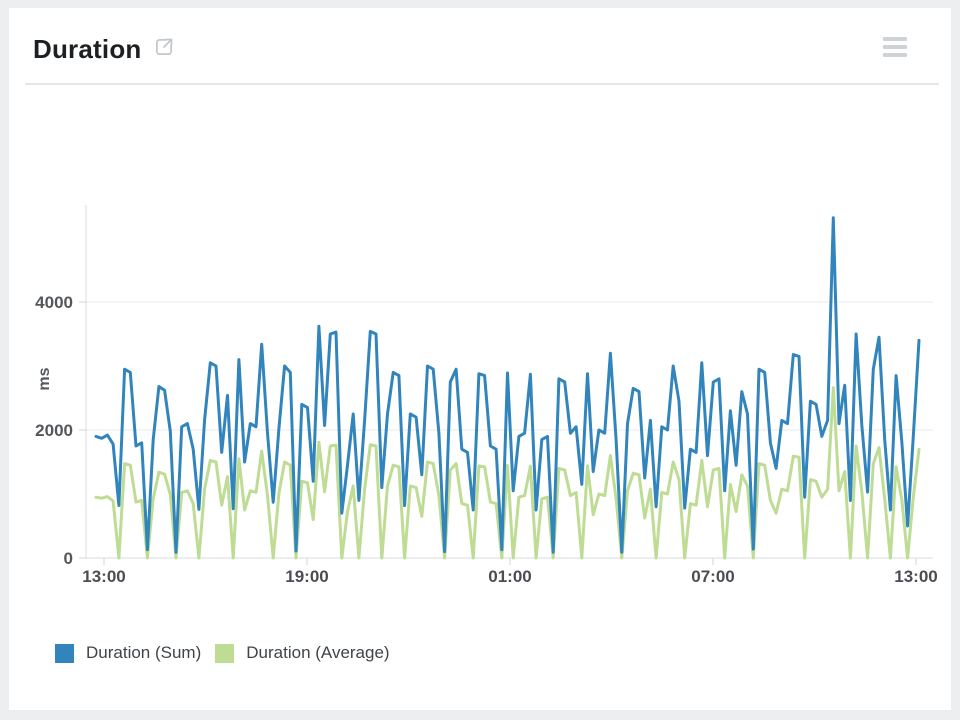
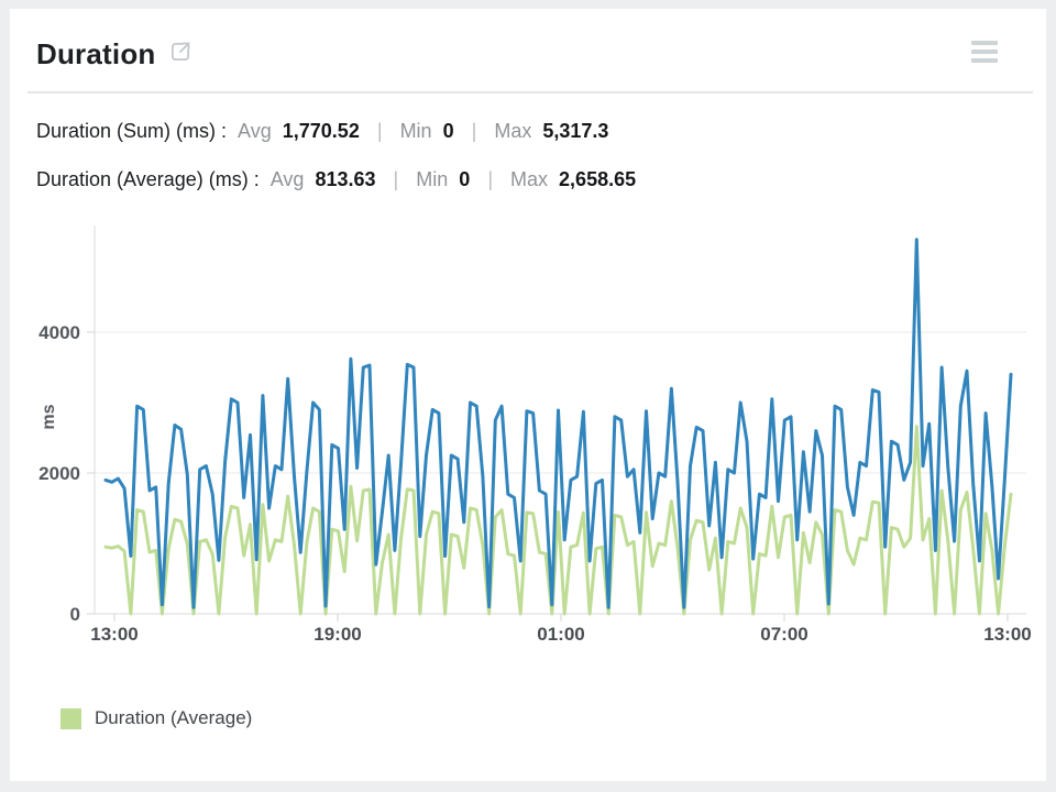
  Duration
+ Duration (Sum) (ms) : Avg 1,770.52 | Min 0 | Max 5,317.3
+ Duration (Average) (ms) : Avg 813.63 | Min 0 | Max 2,658.65
  0
  2000
  4000
  13:00
  19:00
  01:00
  07:00
  13:00
- Duration (Sum)
  Duration (Average)
